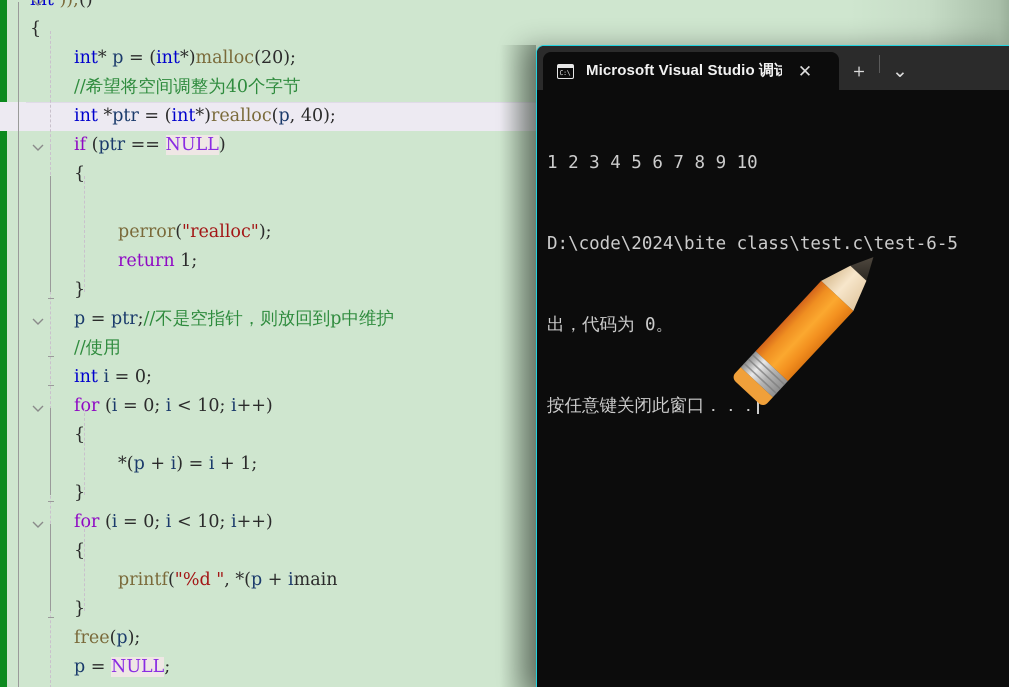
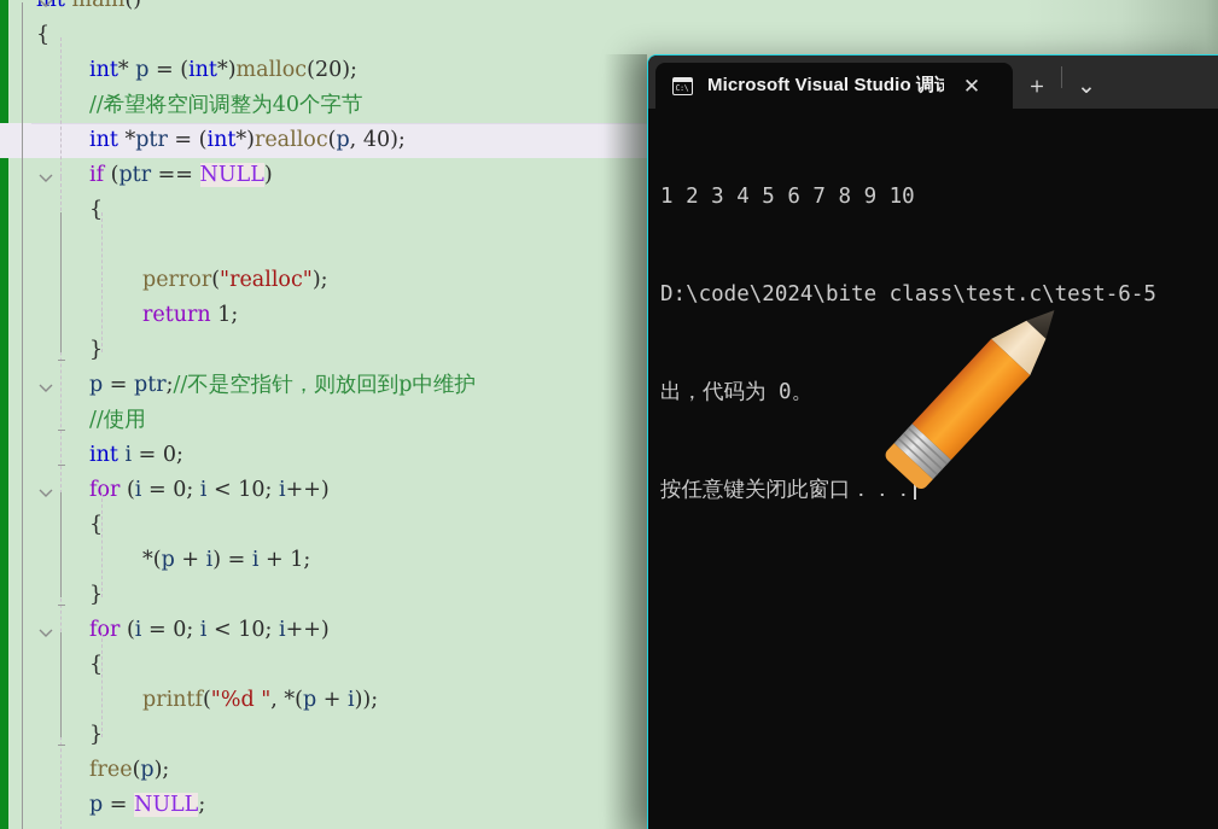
- int ));()
+ int main()
  {
  int* p = (int*)malloc(20);
  //希望将空间调整为40个字节
  int *ptr = (int*)realloc(p, 40);
  if (ptr == NULL)
  {
  perror("realloc");
  return 1;
  }
  p = ptr;//不是空指针，则放回到p中维护
  //使用
  int i = 0;
  for (i = 0; i < 10; i++)
  {
  *(p + i) = i + 1;
  }
  for (i = 0; i < 10; i++)
  {
- printf("%d ", *(p + imain
+ printf("%d ", *(p + i));
  }
  free(p);
  p = NULL;
  C:\
  Microsoft Visual Studio 调试
  ✕
  ＋
  ⌄
  1 2 3 4 5 6 7 8 9 10
  D:\code\2024\bite class\test.c\test-6-5
  出，代码为 0。
  按任意键关闭此窗口．．．
